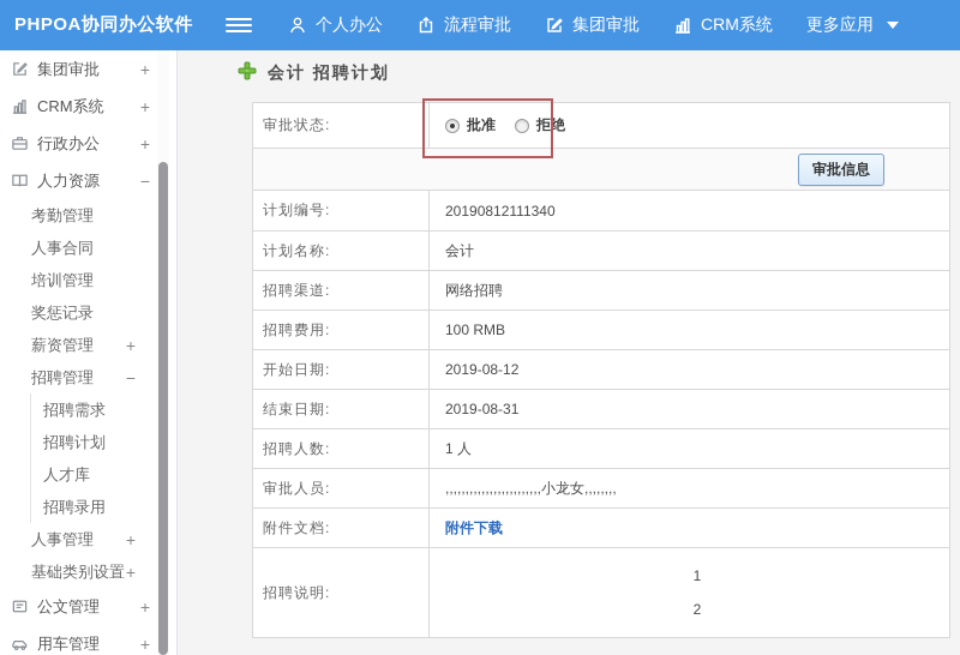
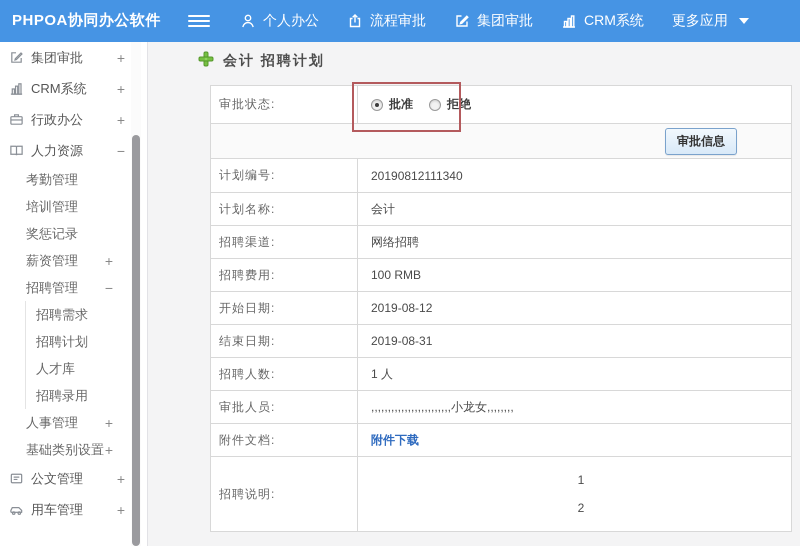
  PHPOA协同办公软件
  个人办公
  流程审批
  集团审批
  CRM系统
  更多应用
  集团审批
  +
  CRM系统
  +
  行政办公
  +
  人力资源
  −
  考勤管理
- 人事合同
  培训管理
  奖惩记录
  薪资管理
  +
  招聘管理
  −
  招聘需求
  招聘计划
  人才库
  招聘录用
  人事管理
  +
  基础类别设置
  +
  公文管理
  +
  用车管理
  +
  会计 招聘计划
  审批状态:
  批准
  拒绝
  审批信息
  计划编号:
  20190812111340
  计划名称:
  会计
  招聘渠道:
  网络招聘
  招聘费用:
  100 RMB
  开始日期:
  2019-08-12
  结束日期:
  2019-08-31
  招聘人数:
  1 人
  审批人员:
  ,,,,,,,,,,,,,,,,,,,,,,,,小龙女,,,,,,,,
  附件文档:
  附件下载
  招聘说明:
  1
  2
